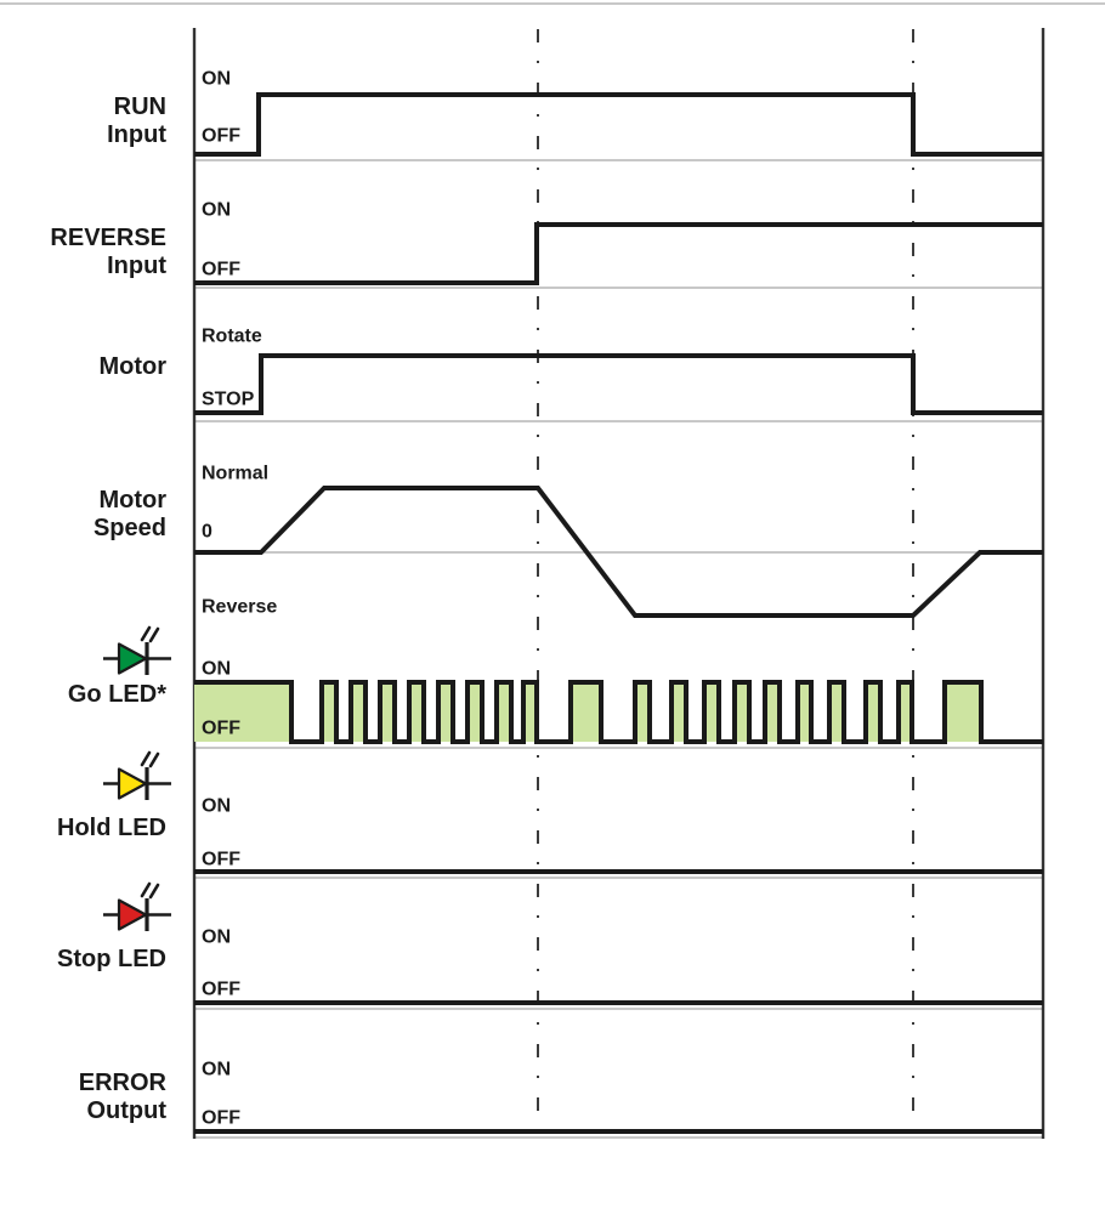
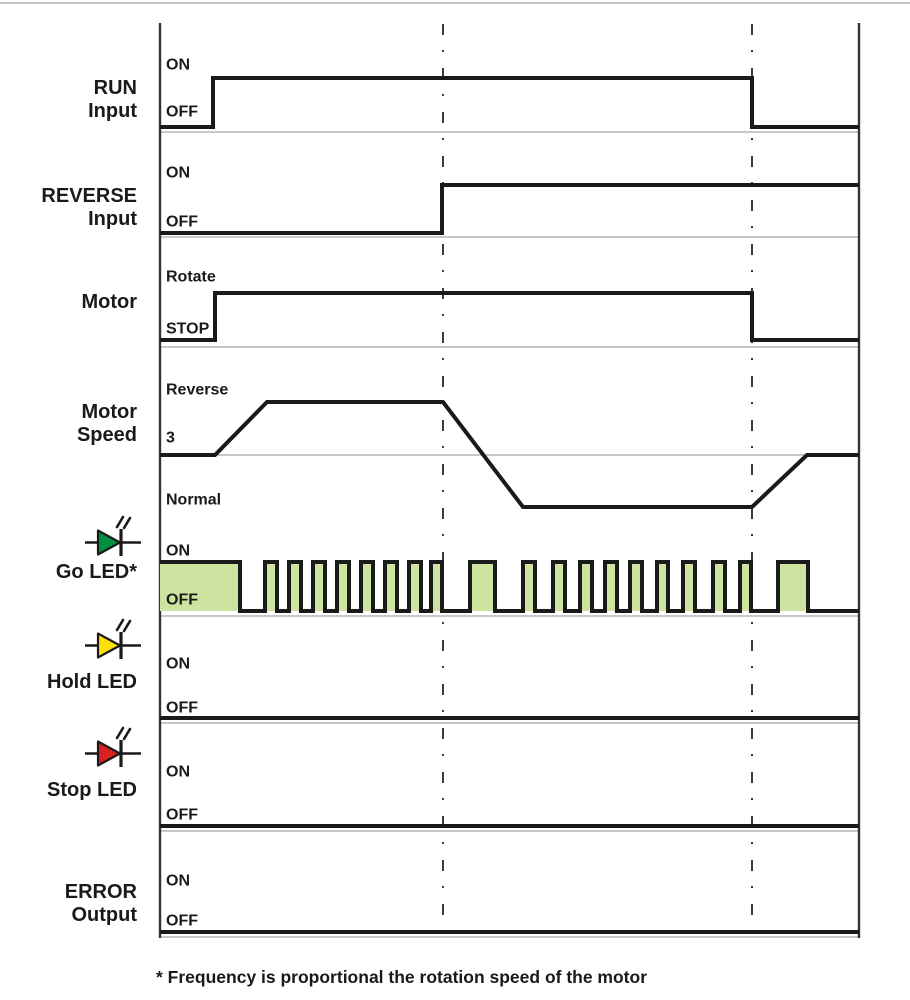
  ON
  OFF
  ON
  OFF
  Rotate
  STOP
- Normal
+ Reverse
- 0
+ 3
- Reverse
+ Normal
  ON
  OFF
  ON
  OFF
  ON
  OFF
  ON
  OFF
  RUN
  Input
  REVERSE
  Input
  Motor
  Motor
  Speed
  Go LED*
  Hold LED
  Stop LED
  ERROR
  Output
+ * Frequency is proportional the rotation speed of the motor
